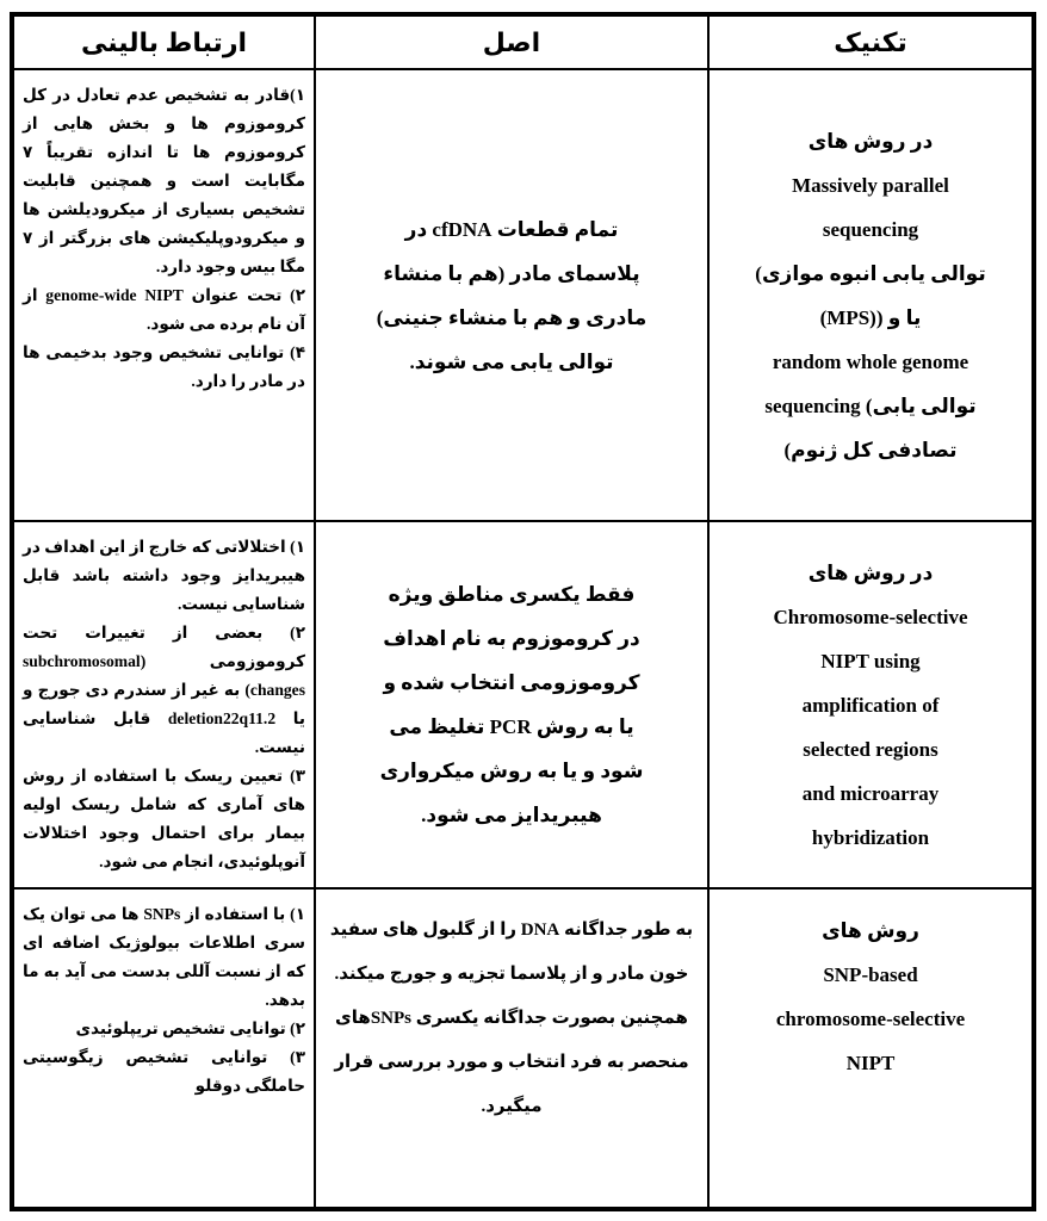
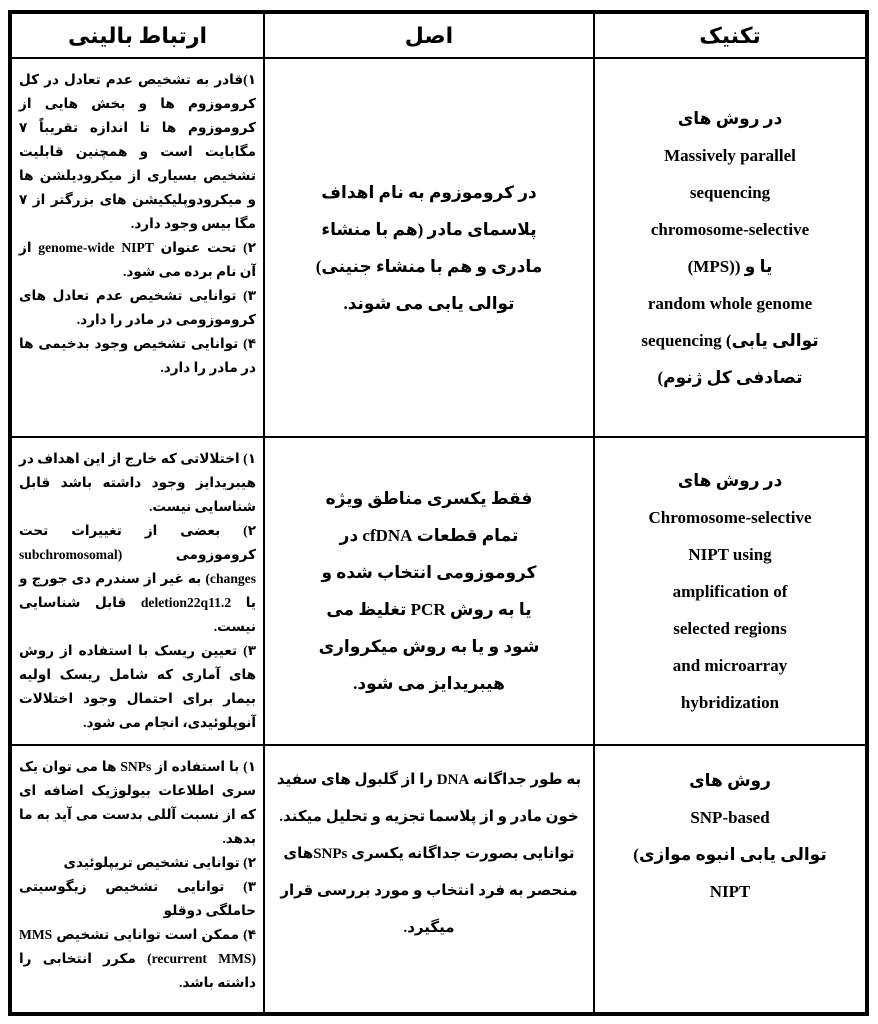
  تکنیک
  اصل
  ارتباط بالینی
  در روش های
  Massively parallel
  sequencing
- (توالی یابی انبوه موازی
+ chromosome-selective
  (MPS)) و یا
  random whole genome
  sequencing (توالی یابی
  تصادفی کل ژنوم)
- تمام قطعات cfDNA در
+ در کروموزوم به نام اهداف
  پلاسمای مادر (هم با منشاء
  مادری و هم با منشاء جنینی)
  توالی یابی می شوند.
  ۱)قادر به تشخیص عدم تعادل در کل کروموزوم ها و بخش هایی از کروموزوم ها تا اندازه تقریباً ۷ مگابایت است و همچنین قابلیت تشخیص بسیاری از میکرودیلشن ها و میکرودوپلیکیشن های بزرگتر از ۷ مگا بیس وجود دارد.
  ۲) تحت عنوان genome-wide NIPT از آن نام برده می شود.
+ ۳) توانایی تشخیص عدم تعادل های کروموزومی در مادر را دارد.
  ۴) توانایی تشخیص وجود بدخیمی ها در مادر را دارد.
  در روش های
  Chromosome-selective
  NIPT using
  amplification of
  selected regions
  and microarray
  hybridization
  فقط یکسری مناطق ویژه
- در کروموزوم به نام اهداف
+ تمام قطعات cfDNA در
  کروموزومی انتخاب شده و
  یا به روش PCR تغلیظ می
  شود و یا به روش میکرواری
  هیبریدایز می شود.
  ۱) اختلالاتی که خارج از این اهداف در هیبریدایز وجود داشته باشد قابل شناسایی نیست.
  ۲) بعضی از تغییرات تحت کروموزومی (subchromosomal changes) به غیر از سندرم دی جورج و یا deletion22q11.2 قابل شناسایی نیست.
  ۳) تعیین ریسک با استفاده از روش های آماری که شامل ریسک اولیه بیمار برای احتمال وجود اختلالات آنوپلوئیدی، انجام می شود.
  روش های
  SNP-based
- chromosome-selective
+ (توالی یابی انبوه موازی
  NIPT
  به طور جداگانه DNA را از گلبول های سفید
- خون مادر و از پلاسما تجزیه و جورج میکند.
+ خون مادر و از پلاسما تجزیه و تحلیل میکند.
- همچنین بصورت جداگانه یکسری SNPsهای
+ توانایی بصورت جداگانه یکسری SNPsهای
  منحصر به فرد انتخاب و مورد بررسی قرار
  میگیرد.
  ۱) با استفاده از SNPs ها می توان یک سری اطلاعات بیولوژیک اضافه ای که از نسبت آللی بدست می آید به ما بدهد.
  ۲) توانایی تشخیص تریپلوئیدی
  ۳) توانایی تشخیص زیگوسیتی حاملگی دوقلو
+ ۴) ممکن است توانایی تشخیص MMS (recurrent MMS) مکرر انتخابی را داشته باشد.
